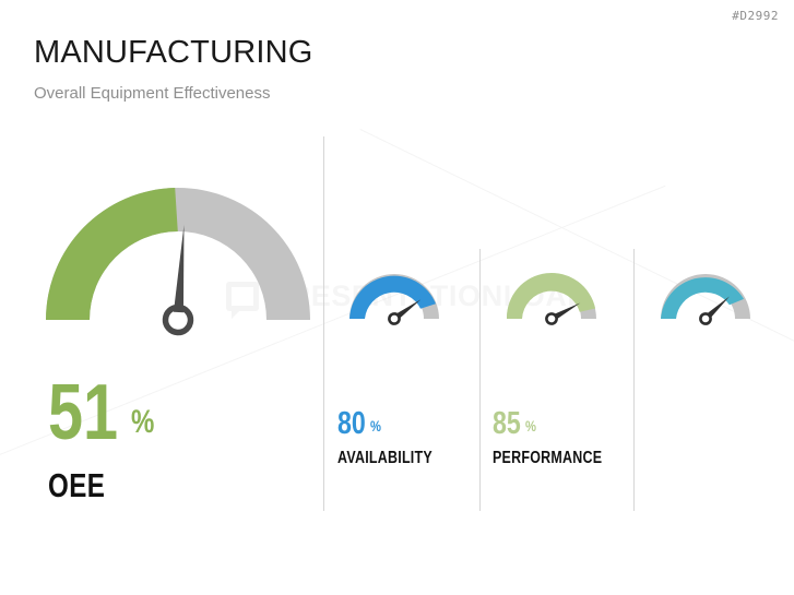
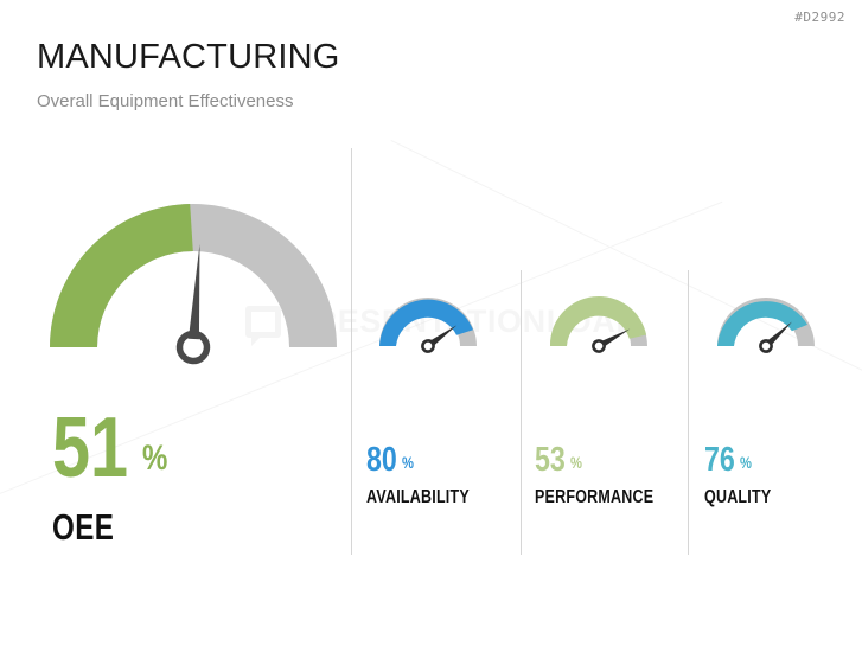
  #D2992
  MANUFACTURING
  Overall Equipment Effectiveness
  51 %
  OEE
  80 %
  AVAILABILITY
- 85 %
+ 53 %
  PERFORMANCE
+ 76 %
+ QUALITY
